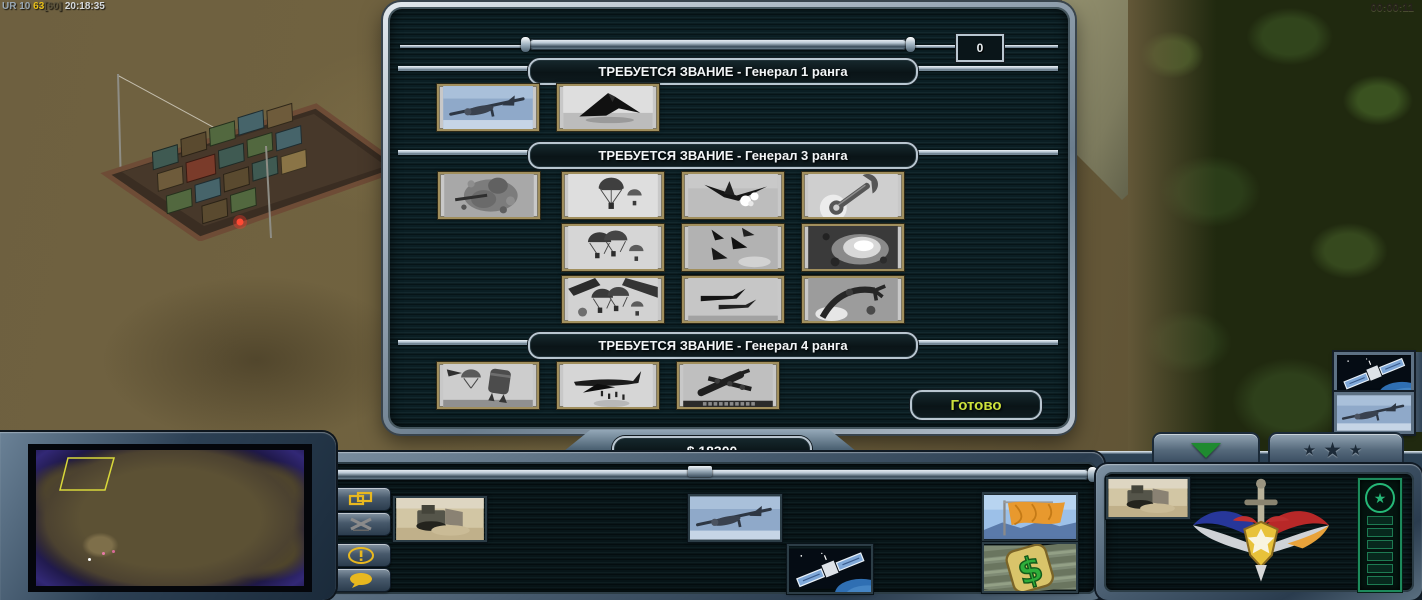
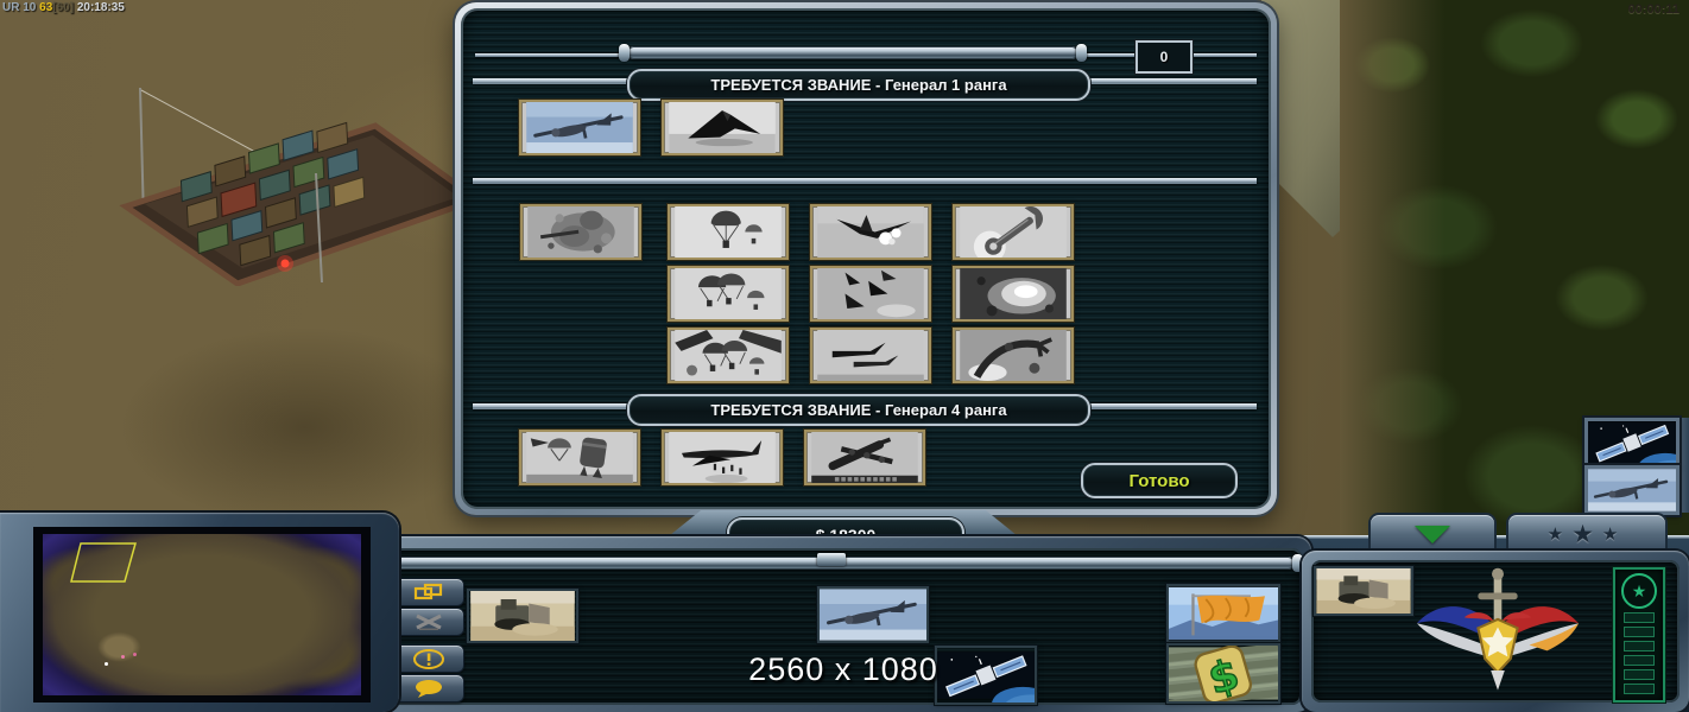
  UR 10 63[60] 20:18:35
  00:00:11
  0
  ТРЕБУЕТСЯ ЗВАНИЕ - Генерал 1 ранга
- ТРЕБУЕТСЯ ЗВАНИЕ - Генерал 3 ранга
  ТРЕБУЕТСЯ ЗВАНИЕ - Генерал 4 ранга
  Готово
+ 2560 x 1080
  ★
  ★
  ★
  ★
